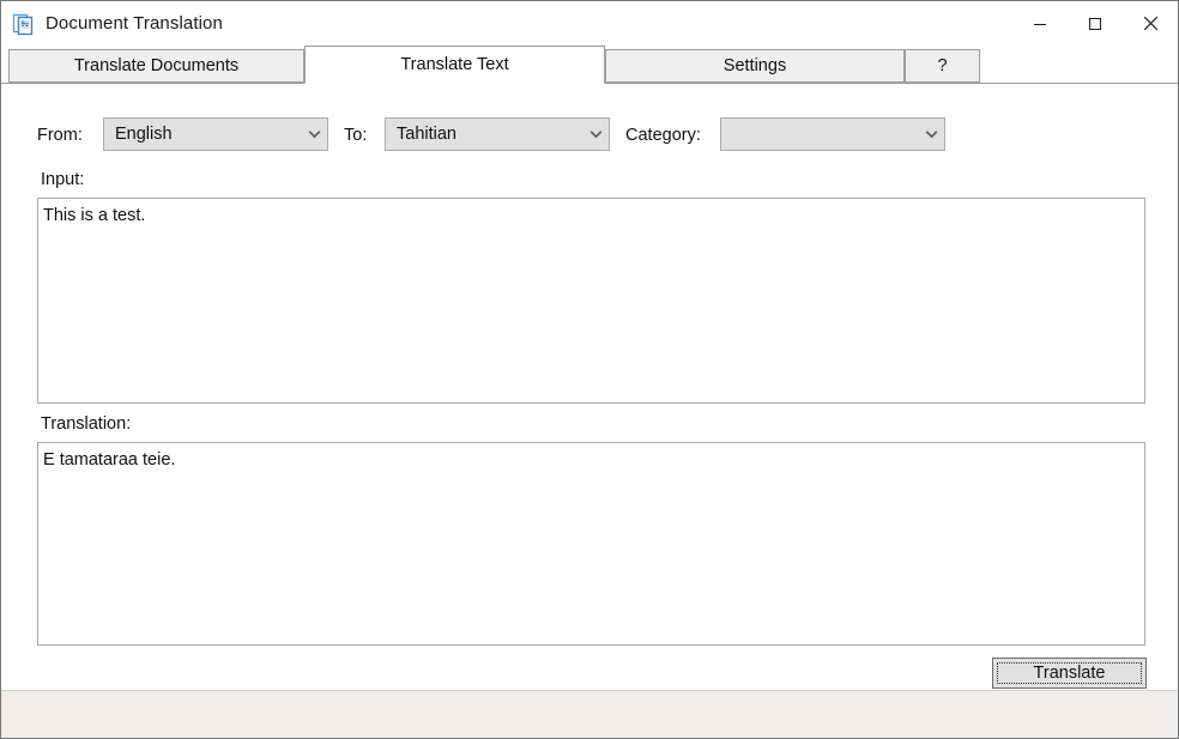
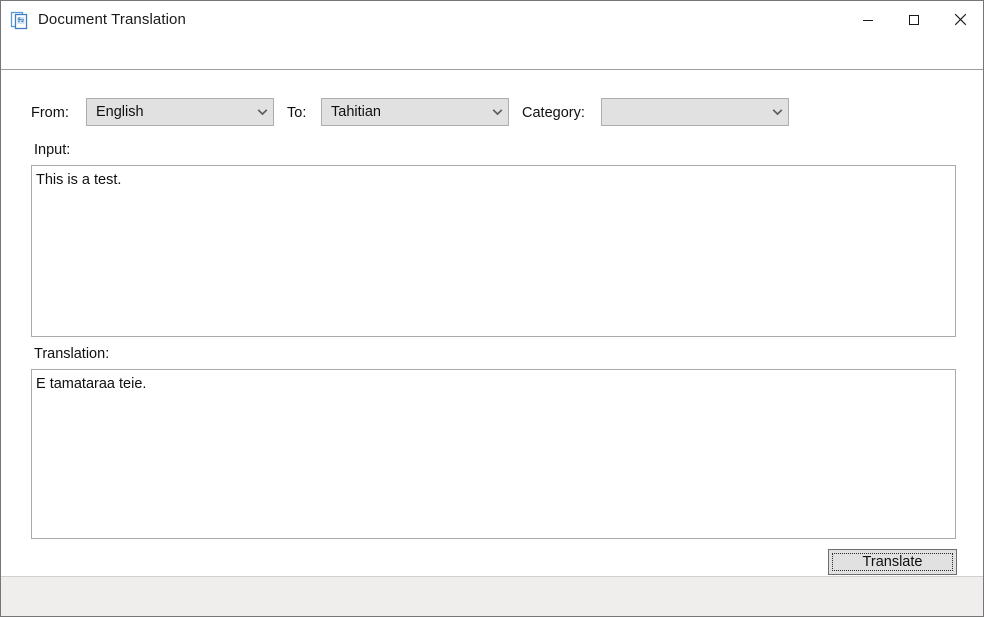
  Document Translation
- Translate Documents
- Translate Text
- Settings
- ?
  From:
  English
  To:
  Tahitian
  Category:
  Input:
  This is a test.
  Translation:
  E tamataraa teie.
  Translate
